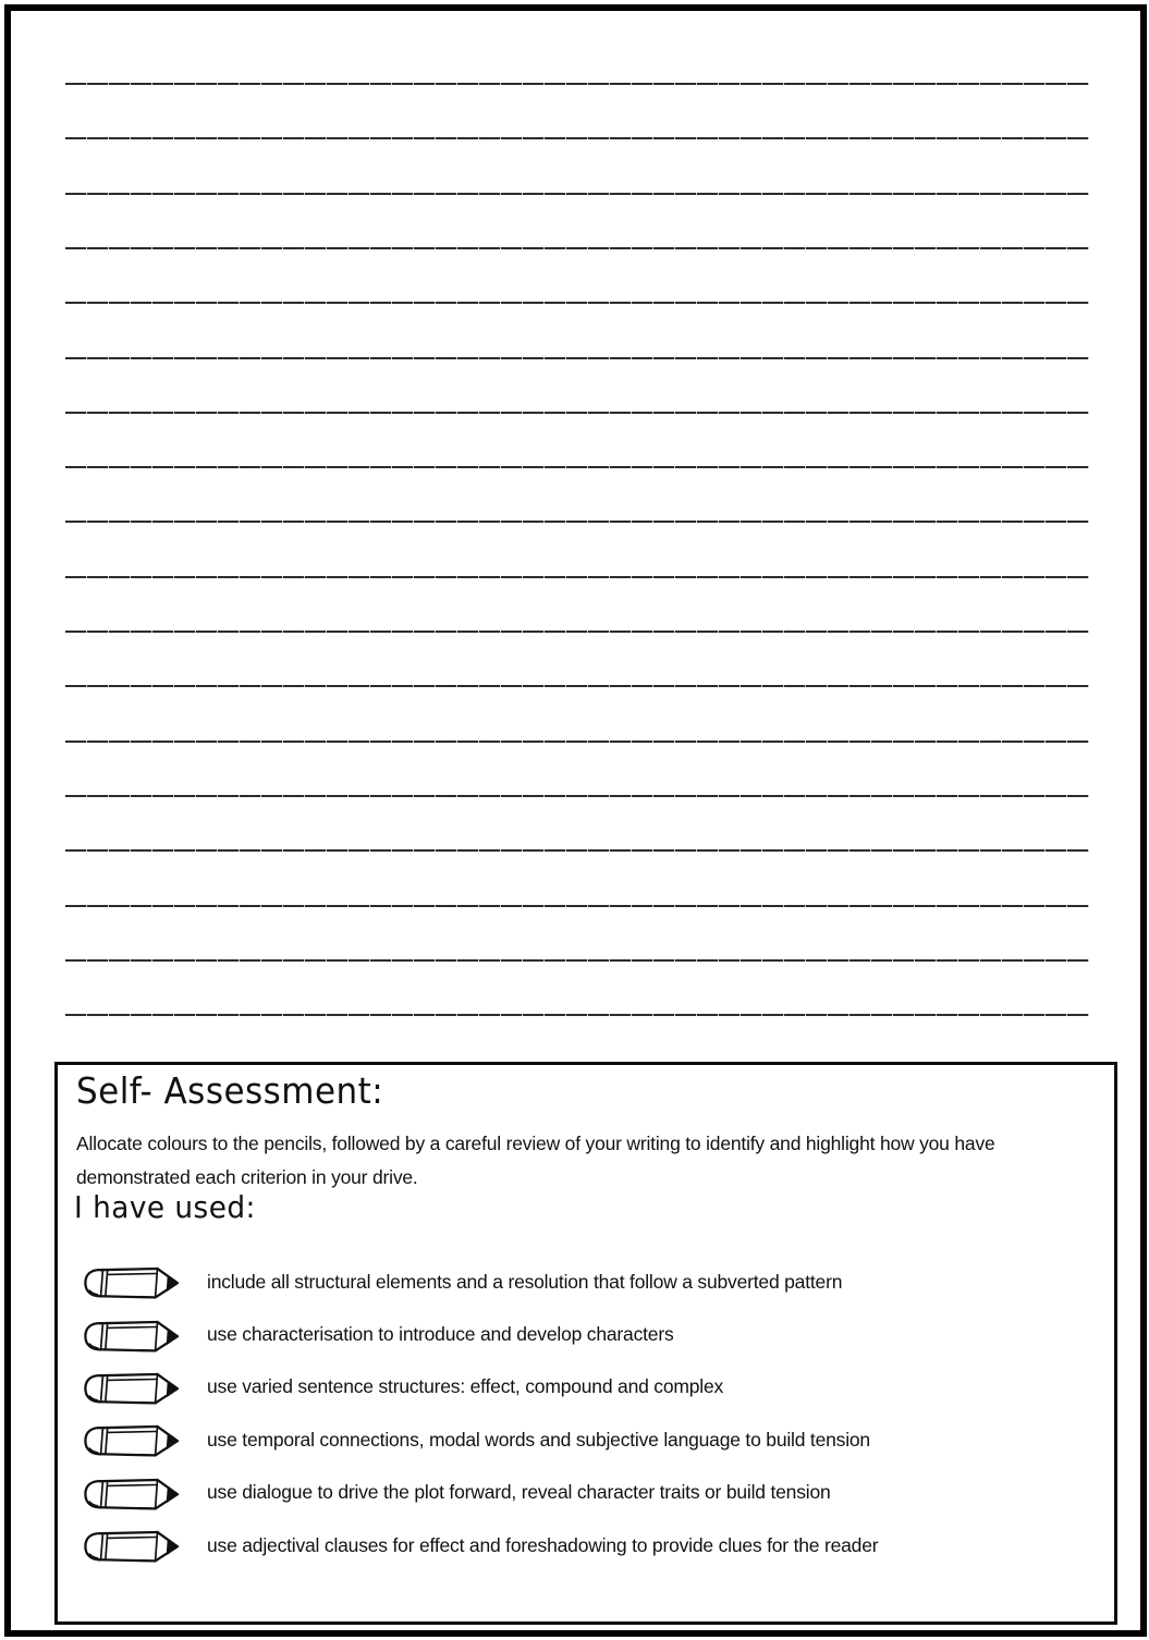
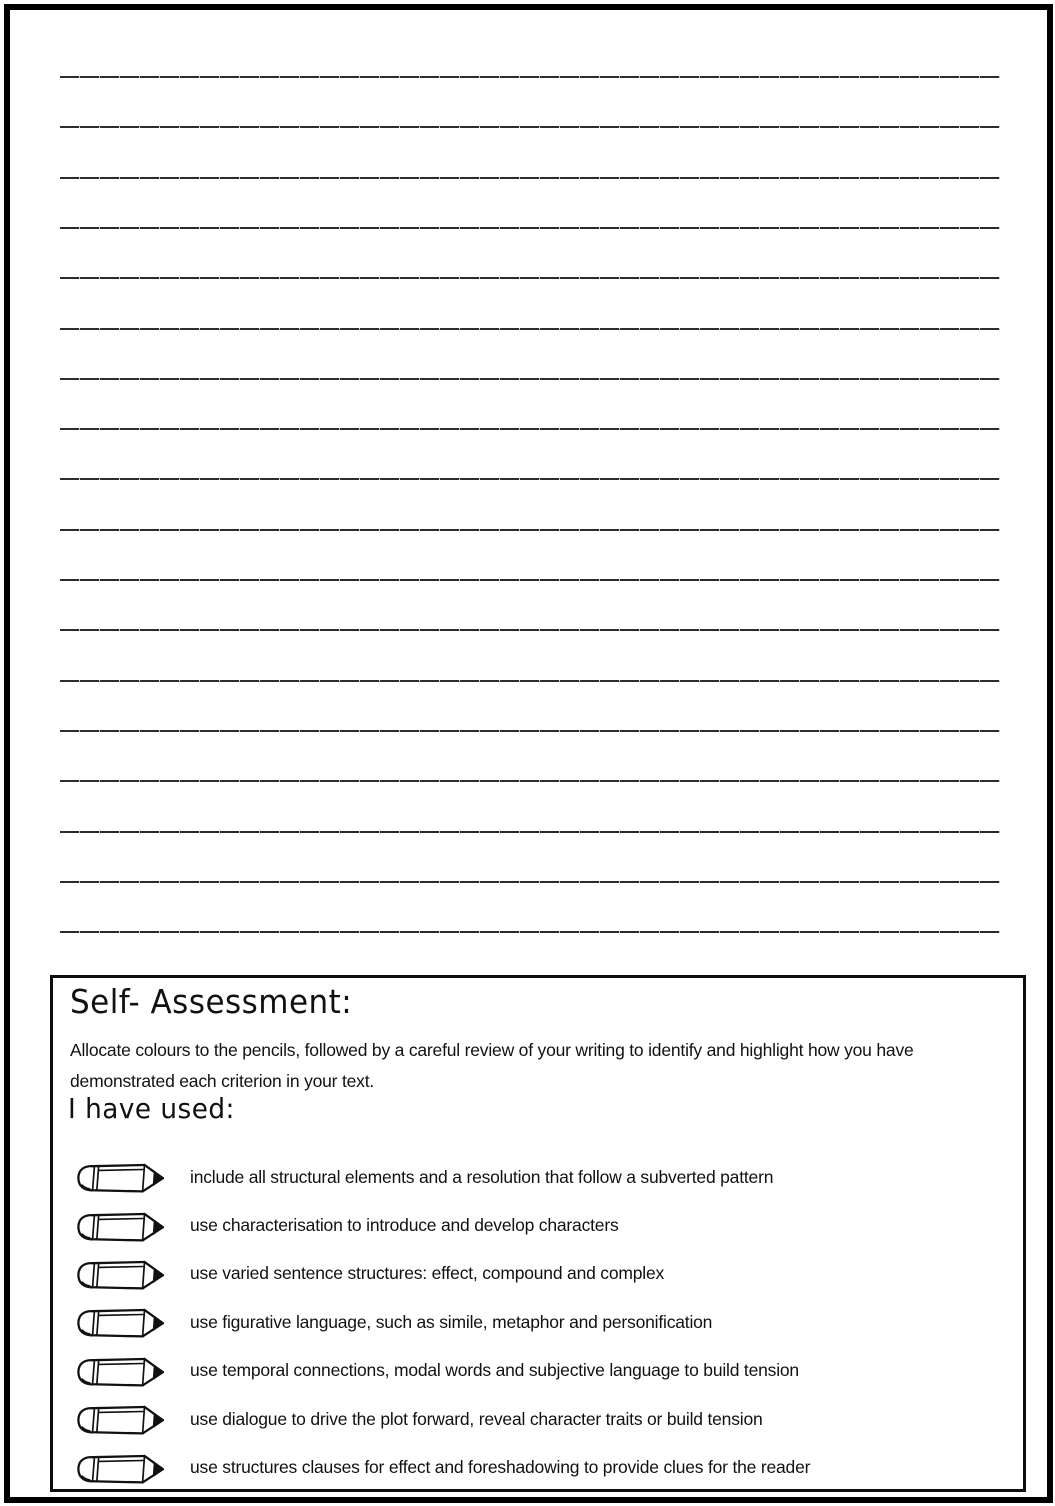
  Self- Assessment:
- Allocate colours to the pencils, followed by a careful review of your writing to identify and highlight how you have demonstrated each criterion in your drive.
+ Allocate colours to the pencils, followed by a careful review of your writing to identify and highlight how you have demonstrated each criterion in your text.
  I have used:
  include all structural elements and a resolution that follow a subverted pattern
  use characterisation to introduce and develop characters
  use varied sentence structures: effect, compound and complex
+ use figurative language, such as simile, metaphor and personification
  use temporal connections, modal words and subjective language to build tension
  use dialogue to drive the plot forward, reveal character traits or build tension
- use adjectival clauses for effect and foreshadowing to provide clues for the reader
+ use structures clauses for effect and foreshadowing to provide clues for the reader
